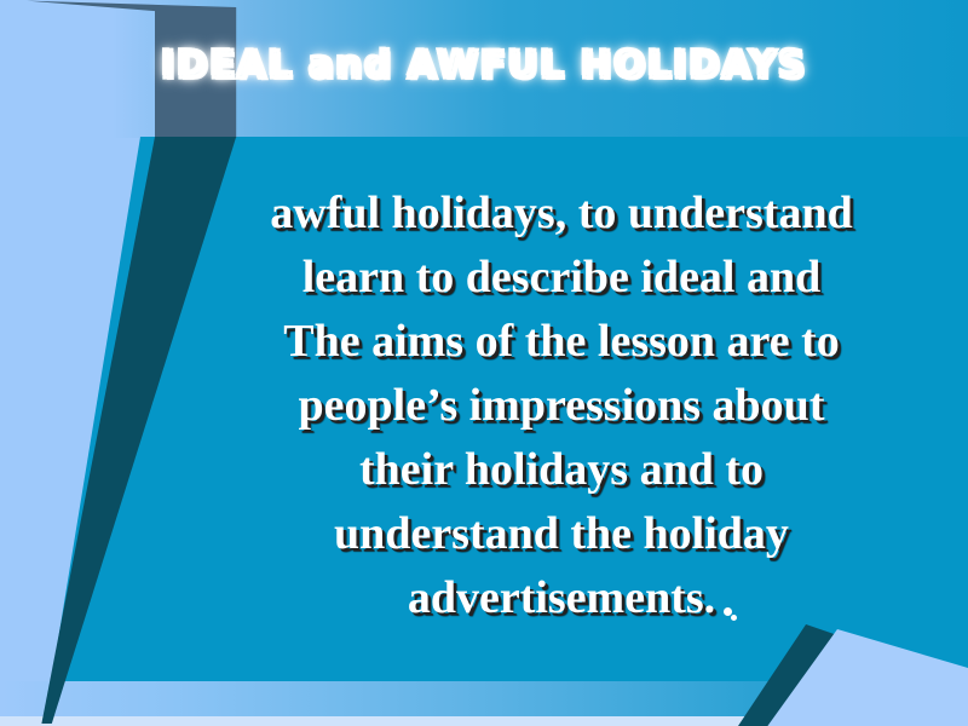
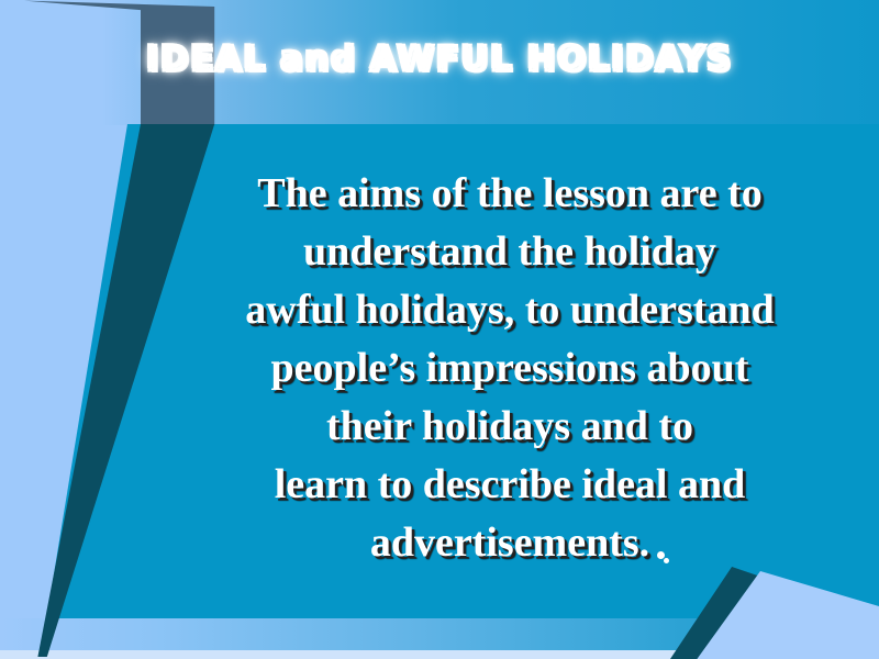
  IDEAL and AWFUL HOLIDAYS
- awful holidays, to understand
+ The aims of the lesson are to
- learn to describe ideal and
+ understand the holiday
- The aims of the lesson are to
+ awful holidays, to understand
  people’s impressions about
  their holidays and to
- understand the holiday
+ learn to describe ideal and
  advertisements.
